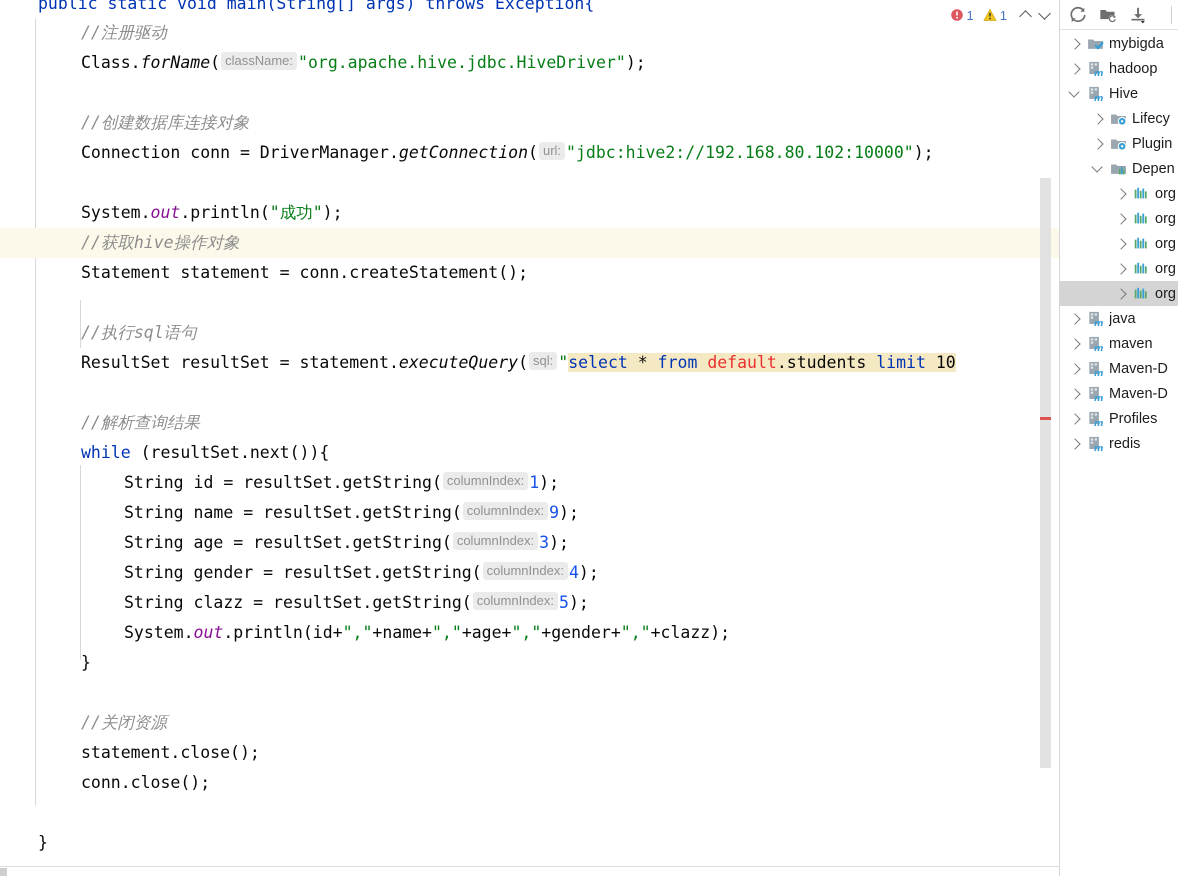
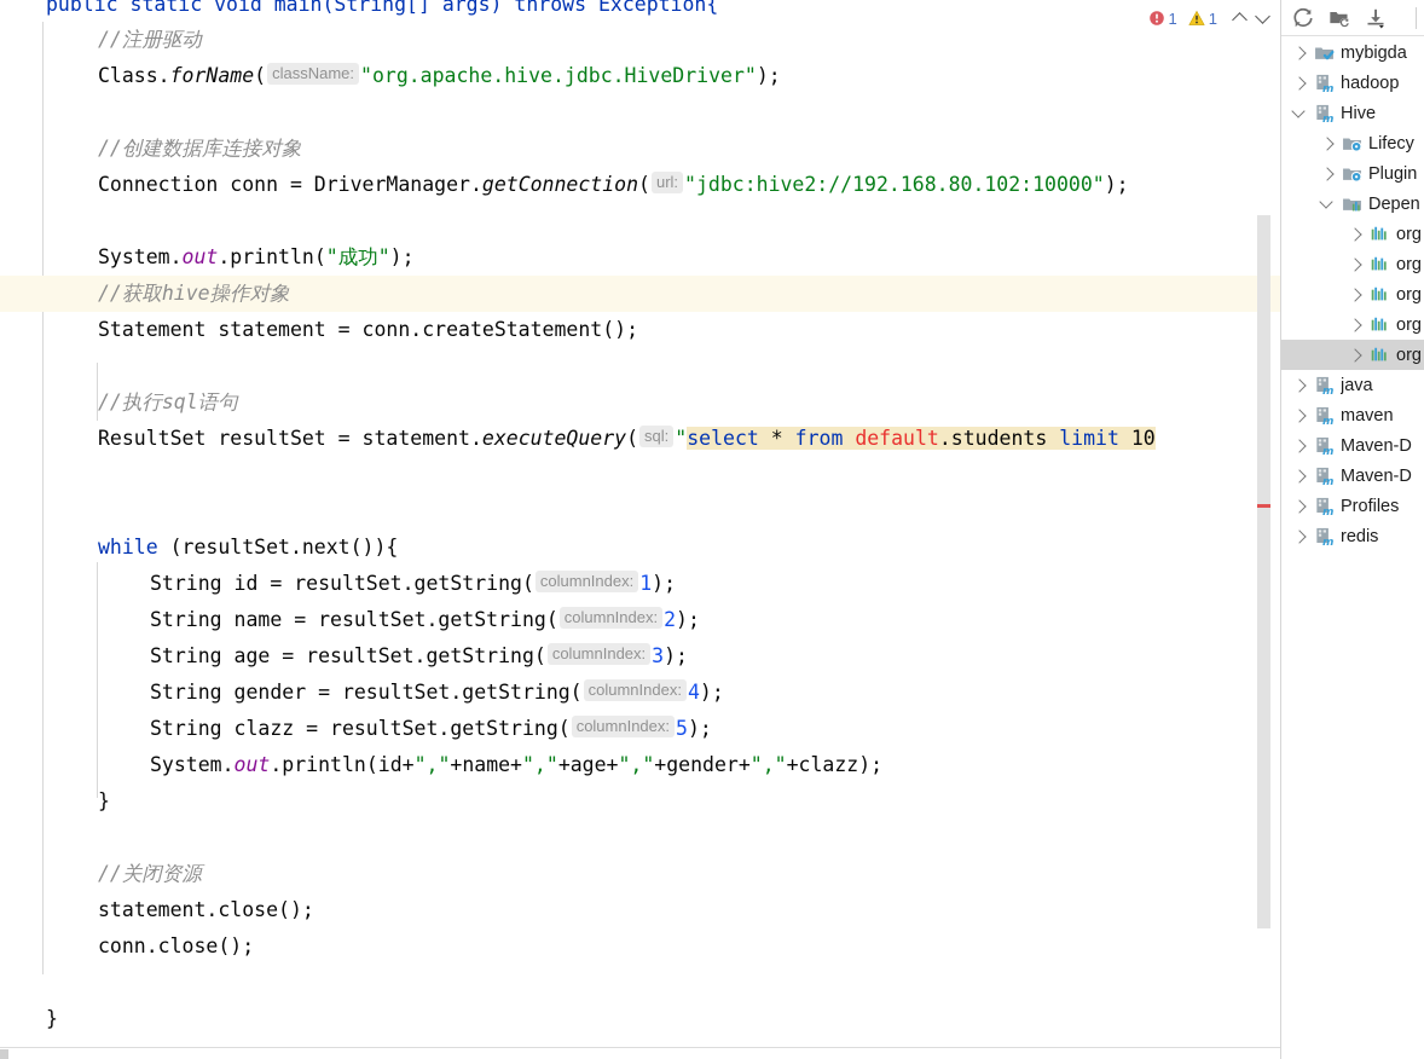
  public static void main(String[] args) throws Exception{
  //注册驱动
  Class.forName( className: "org.apache.hive.jdbc.HiveDriver");
  //创建数据库连接对象
  Connection conn = DriverManager.getConnection( url: "jdbc:hive2://192.168.80.102:10000");
  System.out.println("成功");
  //获取hive操作对象
  Statement statement = conn.createStatement();
  //执行sql语句
  ResultSet resultSet = statement.executeQuery( sql: "select * from default.students limit 10
- //解析查询结果
  while (resultSet.next()){
  String id = resultSet.getString( columnIndex: 1);
- String name = resultSet.getString( columnIndex: 9);
+ String name = resultSet.getString( columnIndex: 2);
  String age = resultSet.getString( columnIndex: 3);
  String gender = resultSet.getString( columnIndex: 4);
  String clazz = resultSet.getString( columnIndex: 5);
  System.out.println(id+","+name+","+age+","+gender+","+clazz);
  }
  //关闭资源
  statement.close();
  conn.close();
  }
  1
  1
  mybigda
  m
  hadoop
  m
  Hive
  Lifecy
  Plugin
  Depen
  org
  org
  org
  org
  org
  m
  java
  m
  maven
  m
  Maven-D
  m
  Maven-D
  m
  Profiles
  m
  redis
